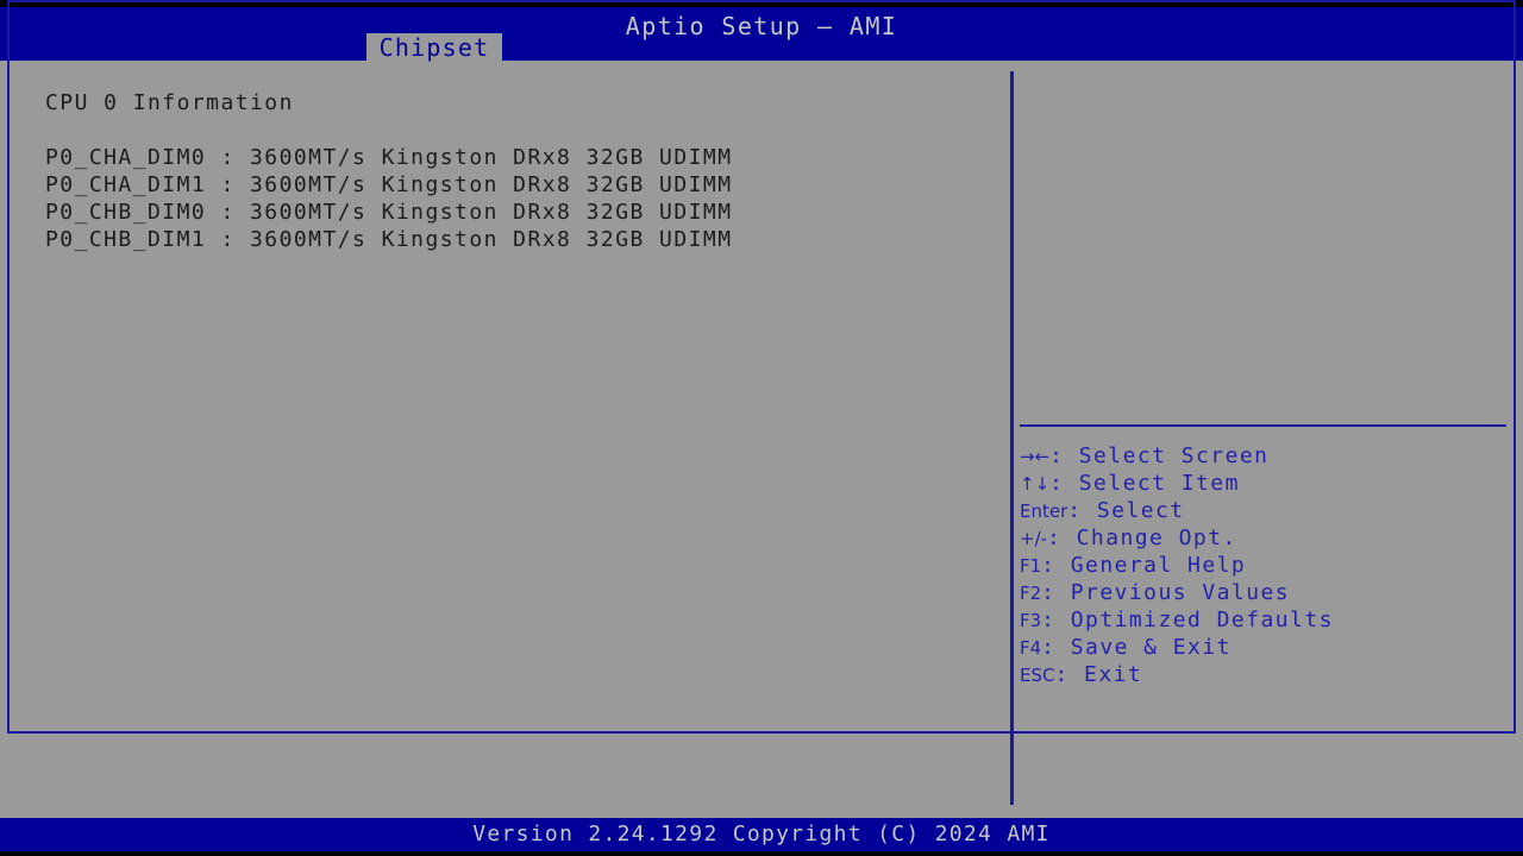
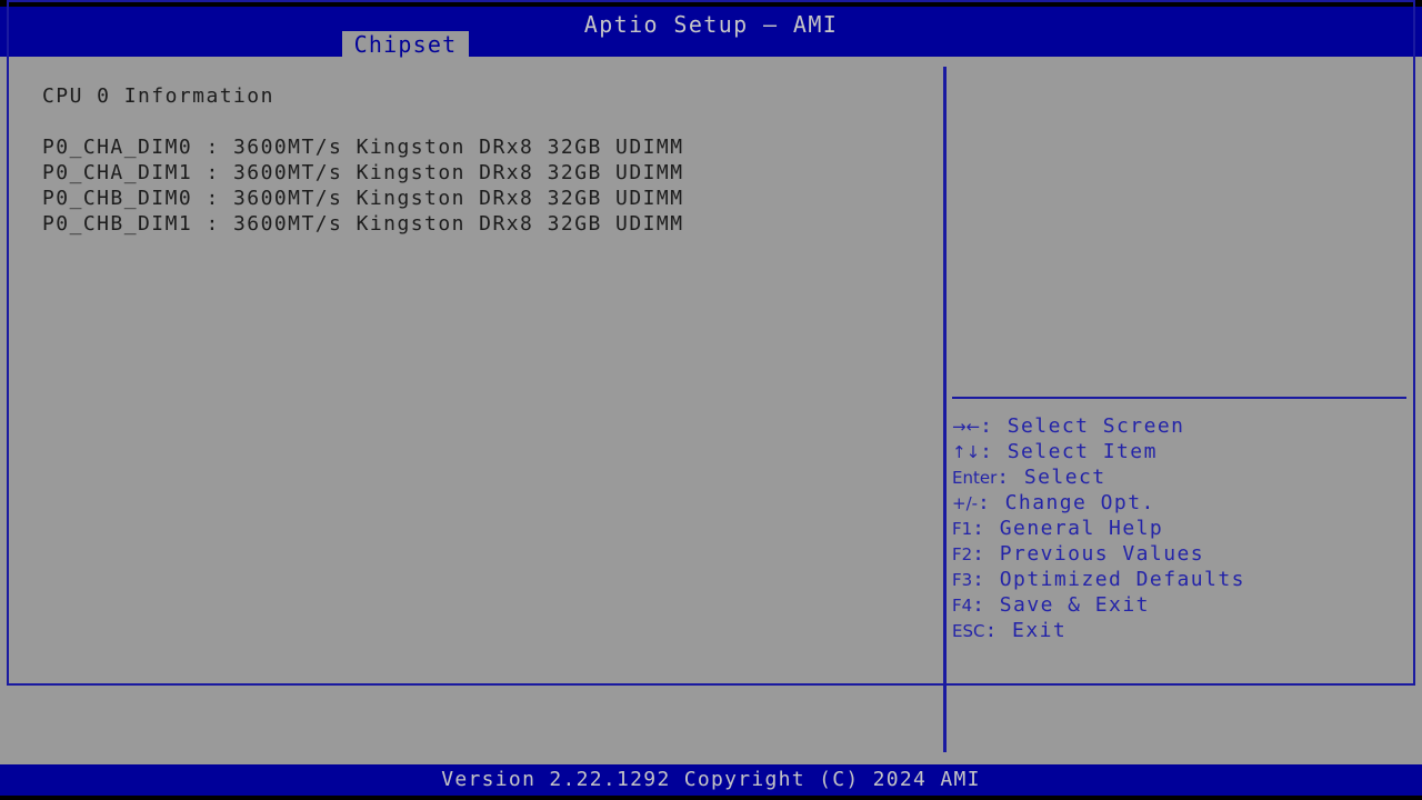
  Aptio Setup – AMI
  Chipset
  CPU 0 Information
  P0_CHA_DIM0 : 3600MT/s Kingston DRx8 32GB UDIMM
  P0_CHA_DIM1 : 3600MT/s Kingston DRx8 32GB UDIMM
  P0_CHB_DIM0 : 3600MT/s Kingston DRx8 32GB UDIMM
  P0_CHB_DIM1 : 3600MT/s Kingston DRx8 32GB UDIMM
  →←: Select Screen
  ↑↓: Select Item
  Enter: Select
  +/-: Change Opt.
  F1: General Help
  F2: Previous Values
  F3: Optimized Defaults
  F4: Save & Exit
  ESC: Exit
- Version 2.24.1292 Copyright (C) 2024 AMI
+ Version 2.22.1292 Copyright (C) 2024 AMI
